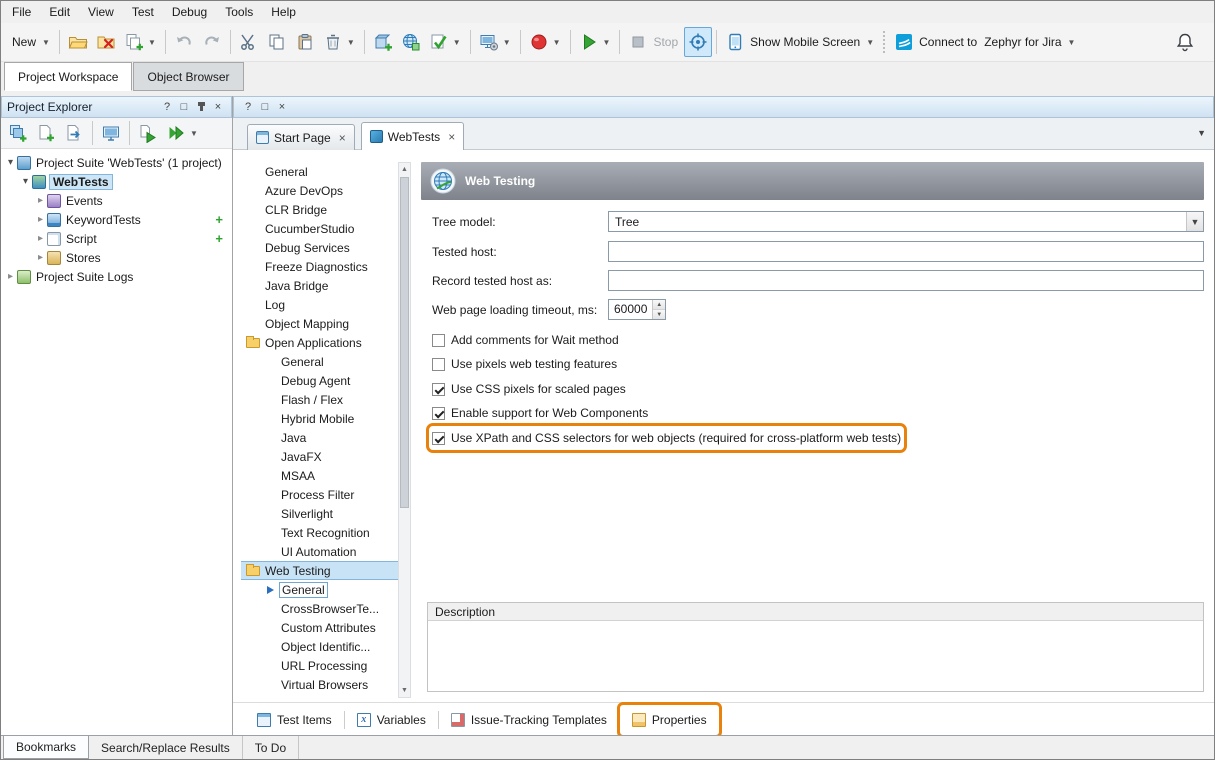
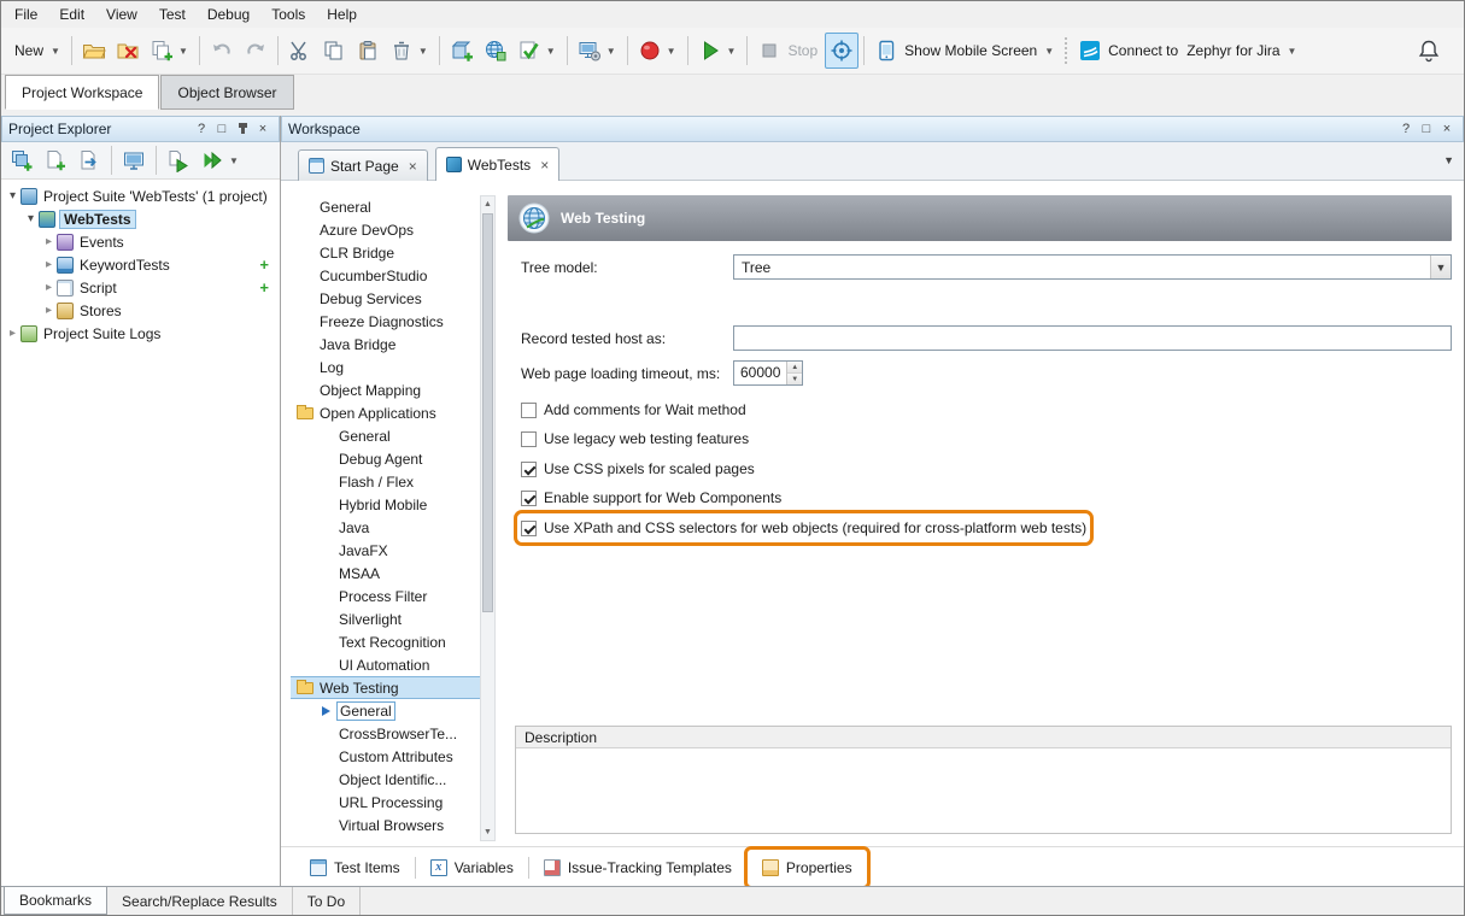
  File
  Edit
  View
  Test
  Debug
  Tools
  Help
  New
  ▼
  ▼
  ▼
  ▼
  ▼
  ▼
  ▼
  Stop
  Show Mobile Screen
  ▼
  Connect to
  Zephyr for Jira
  ▼
  Project Workspace
  Object Browser
  Project Explorer
  ?
  □
  ×
  ▼
  ▾
  Project Suite 'WebTests' (1 project)
  ▾
  WebTests
  ▸
  Events
  ▸
  KeywordTests
  +
  ▸
  Script
  +
  ▸
  Stores
  ▸
  Project Suite Logs
+ Workspace
  ?
  □
  ×
  Start Page
  ×
  WebTests
  ×
  ▼
  General
  Azure DevOps
  CLR Bridge
  CucumberStudio
  Debug Services
  Freeze Diagnostics
  Java Bridge
  Log
  Object Mapping
  Open Applications
  General
  Debug Agent
  Flash / Flex
  Hybrid Mobile
  Java
  JavaFX
  MSAA
  Process Filter
  Silverlight
  Text Recognition
  UI Automation
  Web Testing
  General
  CrossBrowserTe...
  Custom Attributes
  Object Identific...
  URL Processing
  Virtual Browsers
  Web Testing
  Tree model:
  Tree
  ▼
- Tested host:
  Record tested host as:
  Web page loading timeout, ms:
  60000
  Add comments for Wait method
- Use pixels web testing features
+ Use legacy web testing features
  Use CSS pixels for scaled pages
  Enable support for Web Components
  Use XPath and CSS selectors for web objects (required for cross-platform web tests)
  Description
  Test Items
  Variables
  Issue-Tracking Templates
  Properties
  Bookmarks
  Search/Replace Results
  To Do
